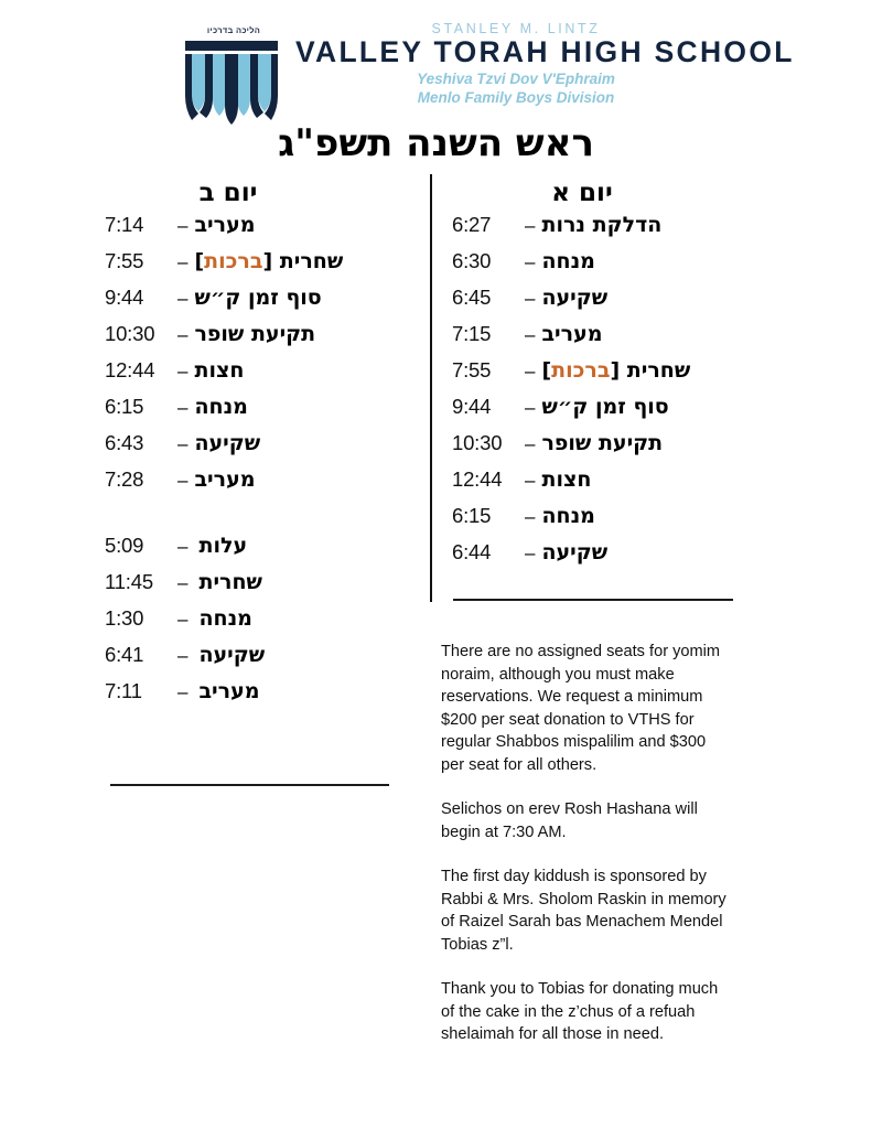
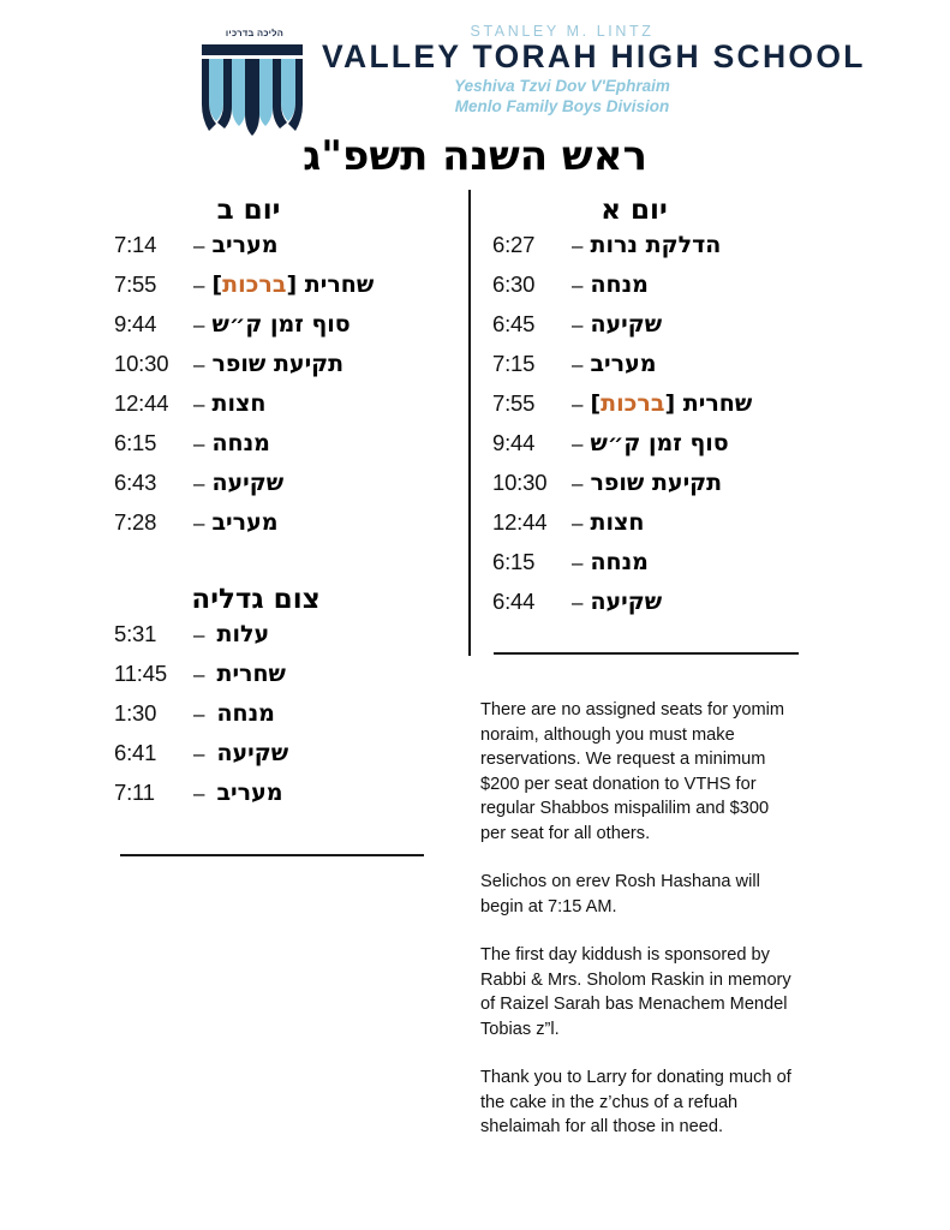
  הליכה בדרכיו
  STANLEY M. LINTZ
  VALLEY TORAH HIGH SCHOOL
  Yeshiva Tzvi Dov V'Ephraim
  Menlo Family Boys Division
  ראש השנה תשפ"ג
  יום א
  הדלקת נרות
  –
  6:27
  מנחה
  –
  6:30
  שקיעה
  –
  6:45
  מעריב
  –
  7:15
  שחרית [ברכות]
  –
  7:55
  סוף זמן ק״ש
  –
  9:44
  תקיעת שופר
  –
  10:30
  חצות
  –
  12:44
  מנחה
  –
  6:15
  שקיעה
  –
  6:44
  יום ב
  מעריב
  –
  7:14
  שחרית [ברכות]
  –
  7:55
  סוף זמן ק״ש
  –
  9:44
  תקיעת שופר
  –
  10:30
  חצות
  –
  12:44
  מנחה
  –
  6:15
  שקיעה
  –
  6:43
  מעריב
  –
  7:28
+ צום גדליה
  עלות
  –
- 5:09
+ 5:31
  שחרית
  –
  11:45
  מנחה
  –
  1:30
  שקיעה
  –
  6:41
  מעריב
  –
  7:11
  There are no assigned seats for yomim noraim, although you must make reservations. We request a minimum $200 per seat donation to VTHS for regular Shabbos mispalilim and $300 per seat for all others.
- Selichos on erev Rosh Hashana will begin at 7:30 AM.
+ Selichos on erev Rosh Hashana will begin at 7:15 AM.
  The first day kiddush is sponsored by Rabbi & Mrs. Sholom Raskin in memory of Raizel Sarah bas Menachem Mendel Tobias z”l.
- Thank you to Tobias for donating much of the cake in the z’chus of a refuah shelaimah for all those in need.
+ Thank you to Larry for donating much of the cake in the z’chus of a refuah shelaimah for all those in need.
